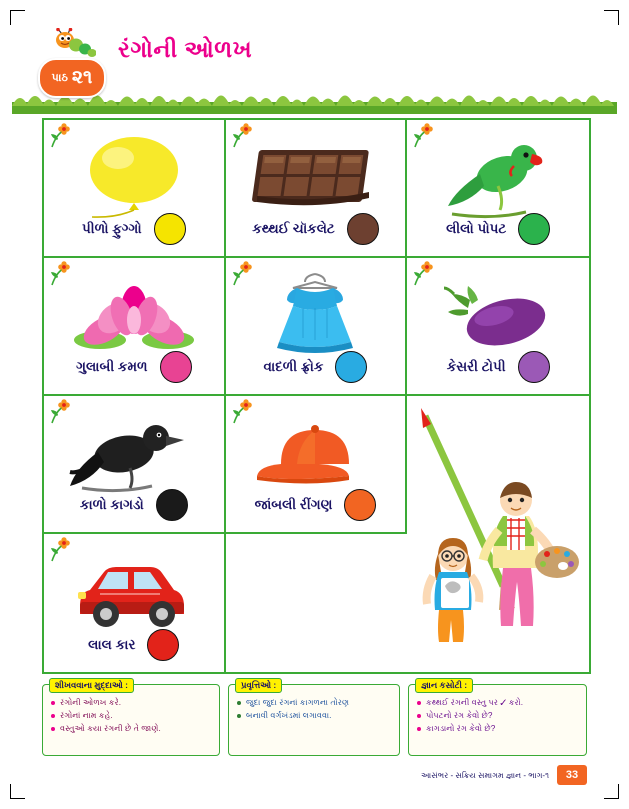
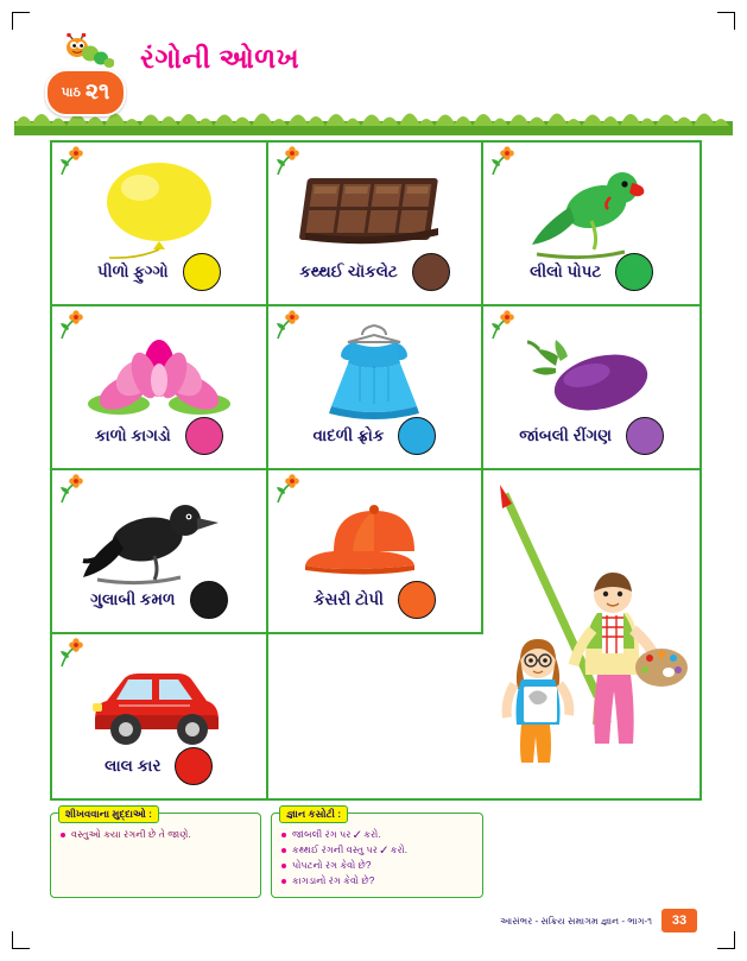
  પાઠ
  ૨૧
  રંગોની ઓળખ
  પીળો ફુગ્ગો
  કથ્થઈ ચૉકલેટ
  લીલો પોપટ
- ગુલાબી કમળ
+ કાળો કાગડો
  વાદળી ફ્રોક
- કેસરી ટોપી
+ જાંબલી રીંગણ
- કાળો કાગડો
+ ગુલાબી કમળ
- જાંબલી રીંગણ
+ કેસરી ટોપી
  લાલ કાર
  શીખવવાના મુદ્દાઓ :
- રંગોની ઓળખ કરે.
- રંગોનાં નામ કહે.
  વસ્તુઓ કયા રંગની છે તે જાણે.
- પ્રવૃત્તિઓ :
- જુદા જુદા રંગનાં કાગળના તોરણ
- બનાવી વર્ગખંડમાં લગાવવા.
  જ્ઞાન કસોટી :
+ જાંબલી રંગ પર ✓ કરો.
  કથ્થઈ રંગની વસ્તુ પર ✓ કરો.
  પોપટનો રંગ કેવો છે?
  કાગડાનો રંગ કેવો છે?
  આસંભર - સક્રિય સમાગમ જ્ઞાન - ભાગ-૧
  33
